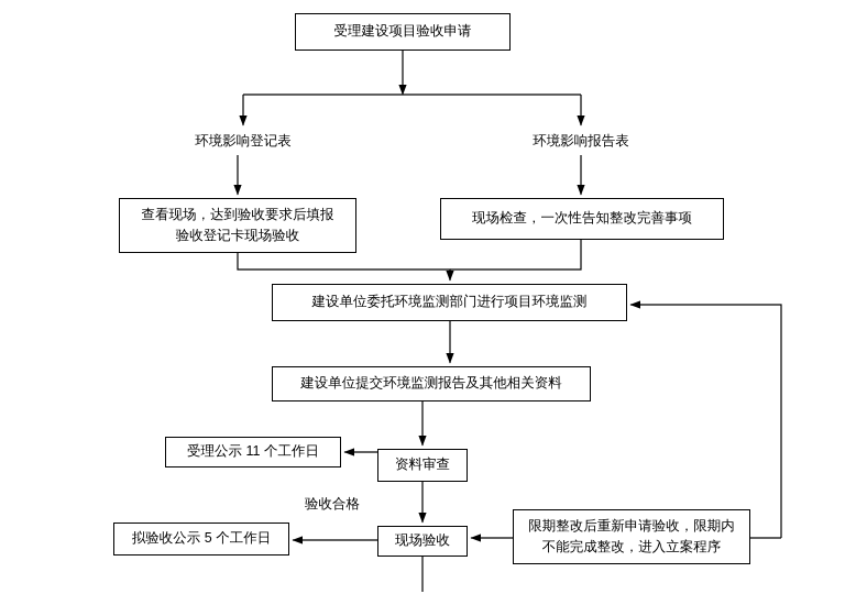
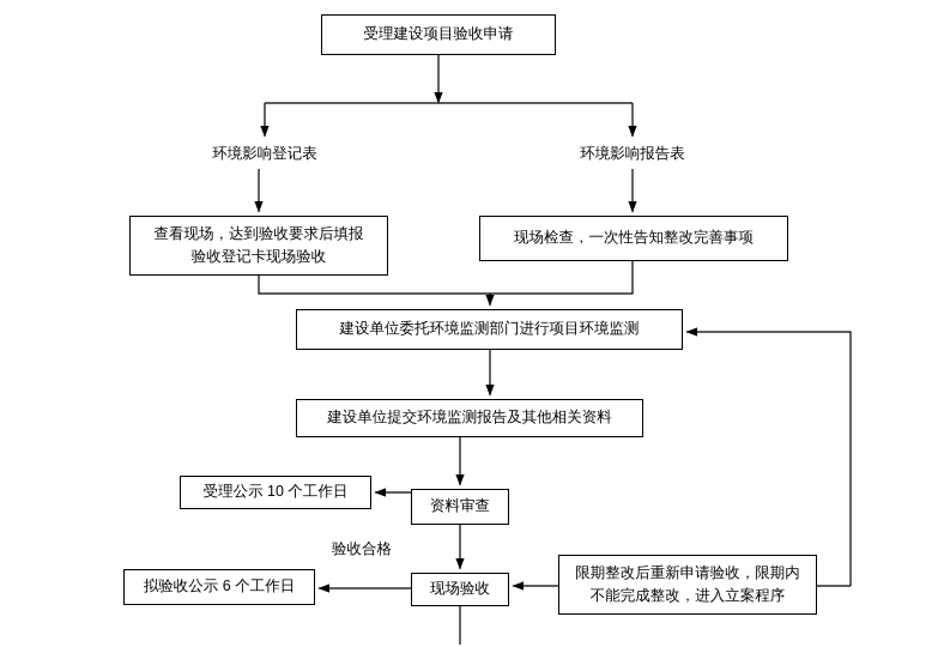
  受理建设项目验收申请
  环境影响登记表
  环境影响报告表
  查看现场，达到验收要求后填报
  验收登记卡现场验收
  现场检查，一次性告知整改完善事项
  建设单位委托环境监测部门进行项目环境监测
  建设单位提交环境监测报告及其他相关资料
  资料审查
- 受理公示 11 个工作日
+ 受理公示 10 个工作日
  现场验收
- 拟验收公示 5 个工作日
+ 拟验收公示 6 个工作日
  限期整改后重新申请验收，限期内
  不能完成整改，进入立案程序
  验收合格
